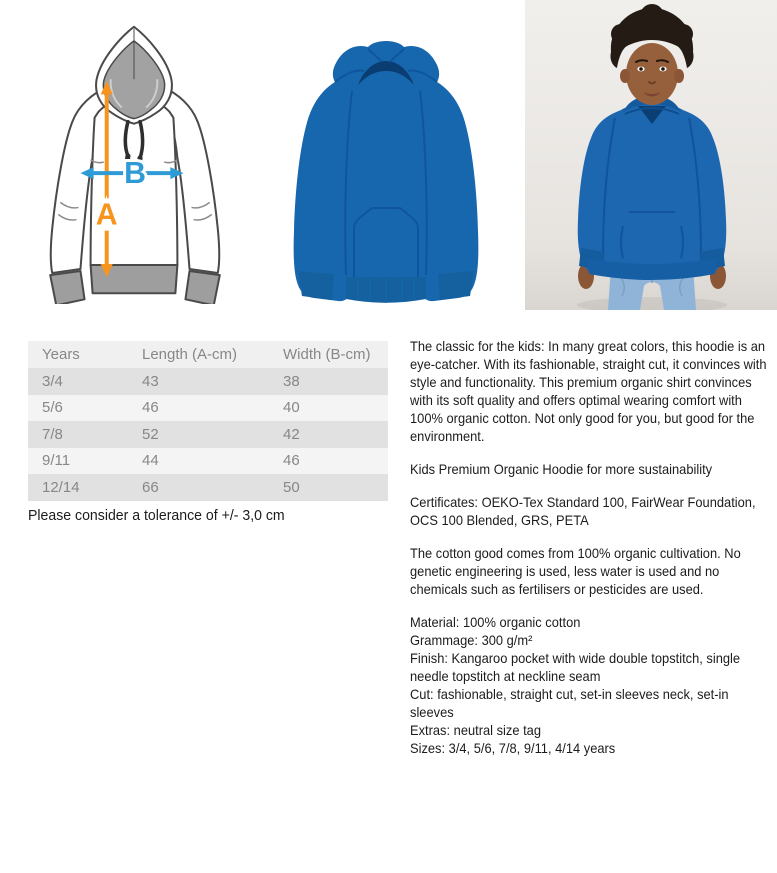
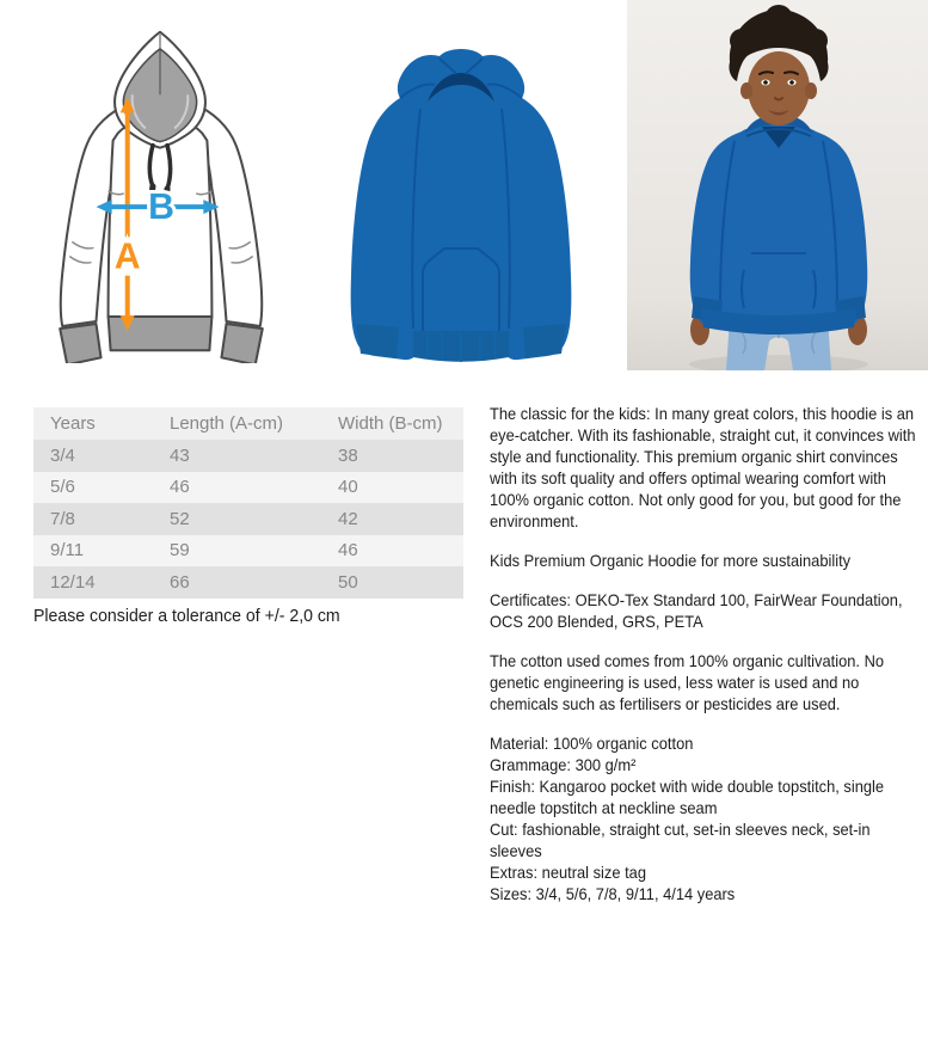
  A
  B
  Years
  Length (A-cm)
  Width (B-cm)
  3/4
  43
  38
  5/6
  46
  40
  7/8
  52
  42
  9/11
- 44
+ 59
  46
  12/14
  66
  50
- Please consider a tolerance of +/- 3,0 cm
+ Please consider a tolerance of +/- 2,0 cm
  The classic for the kids: In many great colors, this hoodie is an eye-catcher. With its fashionable, straight cut, it convinces with style and functionality. This premium organic shirt convinces with its soft quality and offers optimal wearing comfort with 100% organic cotton. Not only good for you, but good for the environment.
  Kids Premium Organic Hoodie for more sustainability
- Certificates: OEKO-Tex Standard 100, FairWear Foundation, OCS 100 Blended, GRS, PETA
+ Certificates: OEKO-Tex Standard 100, FairWear Foundation, OCS 200 Blended, GRS, PETA
- The cotton good comes from 100% organic cultivation. No genetic engineering is used, less water is used and no chemicals such as fertilisers or pesticides are used.
+ The cotton used comes from 100% organic cultivation. No genetic engineering is used, less water is used and no chemicals such as fertilisers or pesticides are used.
  Material: 100% organic cotton
  Grammage: 300 g/m²
  Finish: Kangaroo pocket with wide double topstitch, single needle topstitch at neckline seam
  Cut: fashionable, straight cut, set-in sleeves neck, set-in sleeves
  Extras: neutral size tag
  Sizes: 3/4, 5/6, 7/8, 9/11, 4/14 years
